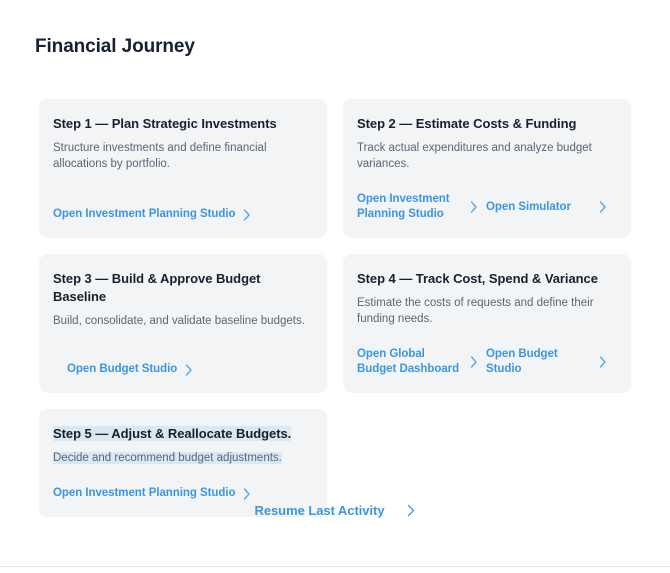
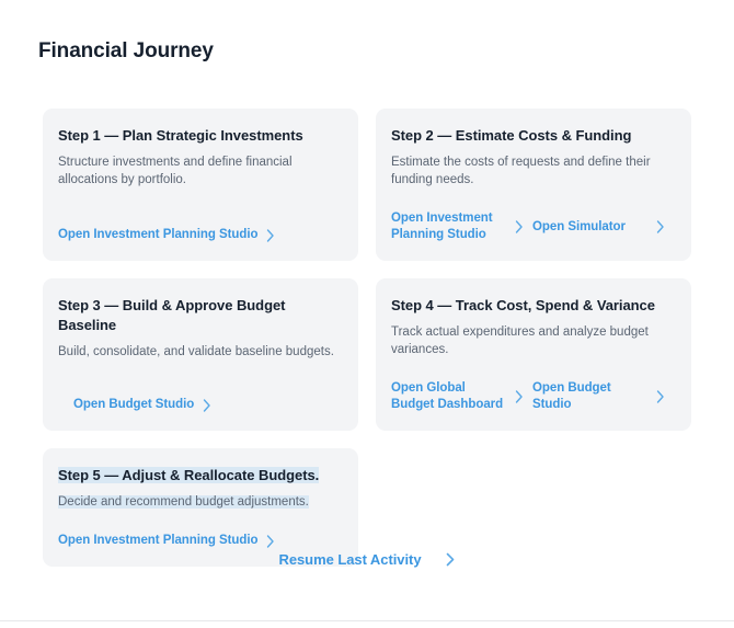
  Financial Journey
  Step 1 — Plan Strategic Investments
  Structure investments and define financial allocations by portfolio.
  Open Investment Planning Studio
  Step 2 — Estimate Costs & Funding
- Track actual expenditures and analyze budget variances.
+ Estimate the costs of requests and define their funding needs.
  Open Investment Planning Studio
  Open Simulator
  Step 3 — Build & Approve Budget Baseline
  Build, consolidate, and validate baseline budgets.
  Open Budget Studio
  Step 4 — Track Cost, Spend & Variance
- Estimate the costs of requests and define their funding needs.
+ Track actual expenditures and analyze budget variances.
  Open Global Budget Dashboard
  Open Budget Studio
  Step 5 — Adjust & Reallocate Budgets.
  Decide and recommend budget adjustments.
  Open Investment Planning Studio
  Resume Last Activity
